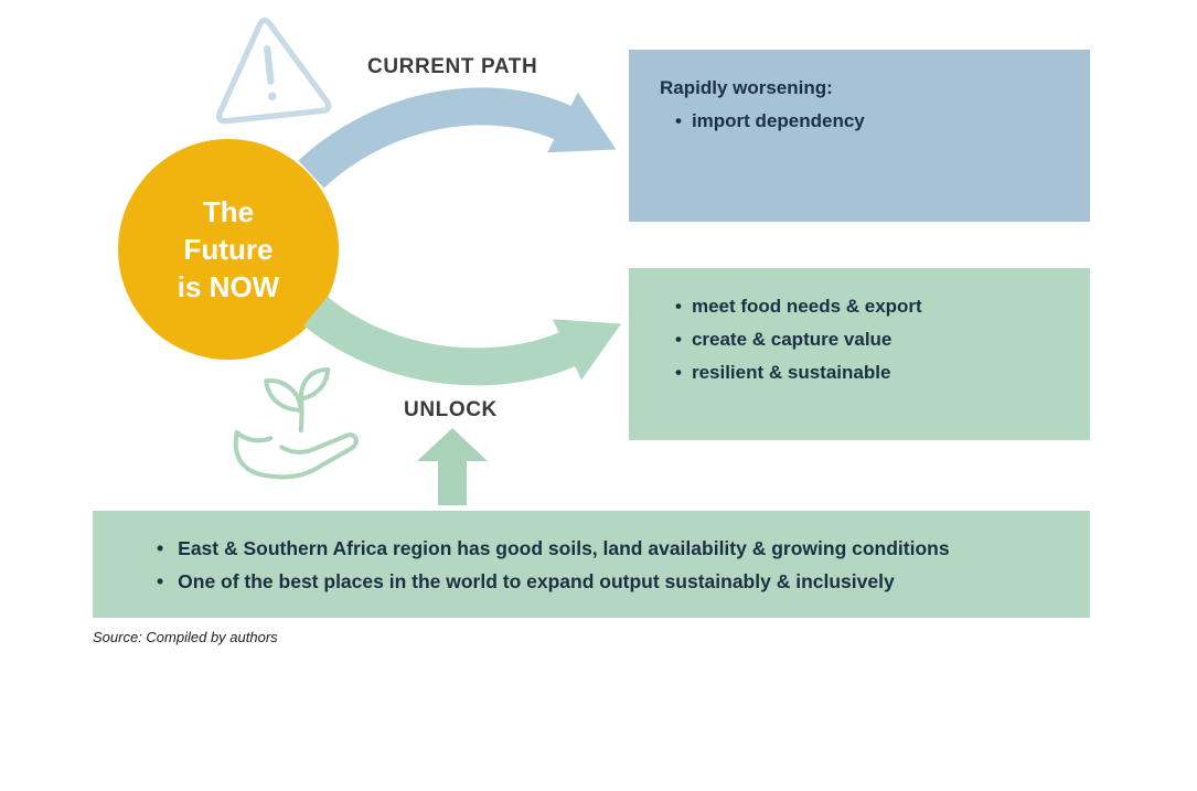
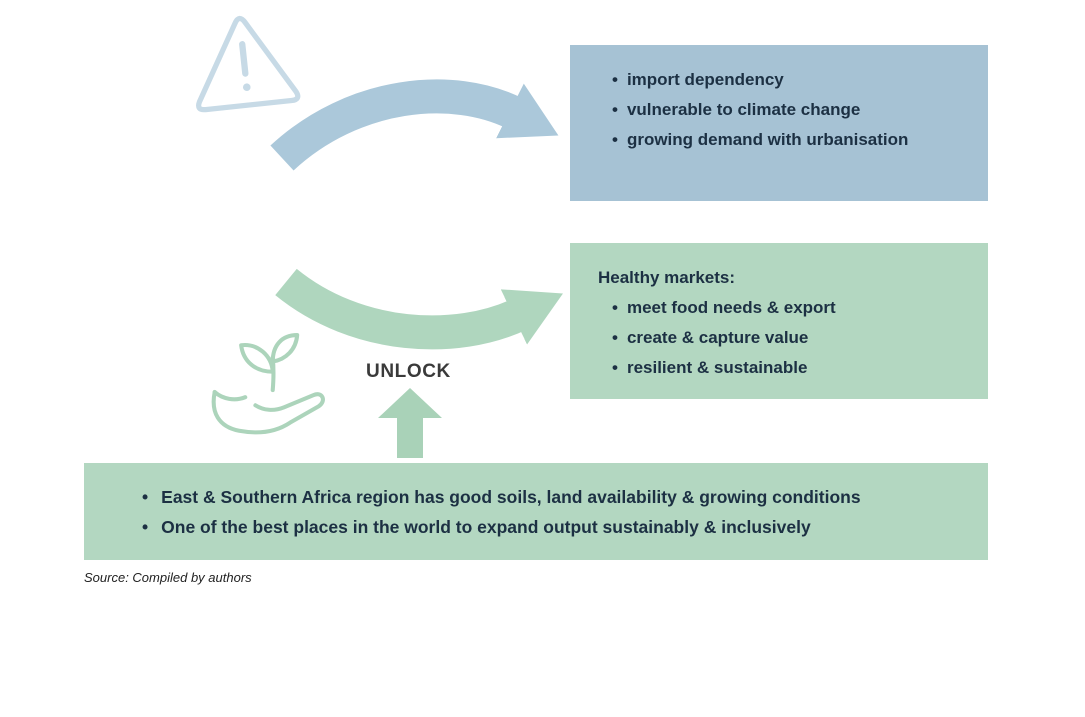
- CURRENT PATH
- The
- Future
- is NOW
- Rapidly worsening:
  import dependency
+ vulnerable to climate change
+ growing demand with urbanisation
+ Healthy markets:
  meet food needs & export
  create & capture value
  resilient & sustainable
  UNLOCK
  East & Southern Africa region has good soils, land availability & growing conditions
  One of the best places in the world to expand output sustainably & inclusively
  Source: Compiled by authors
